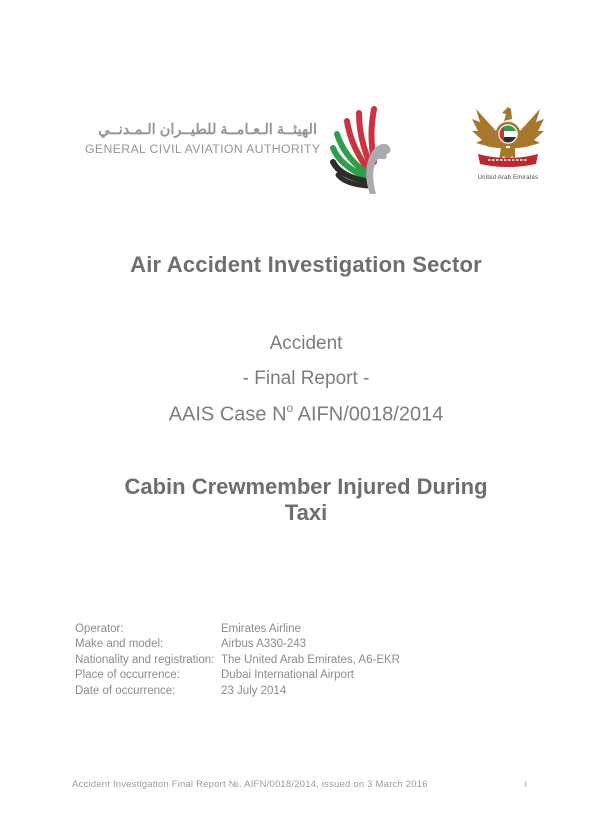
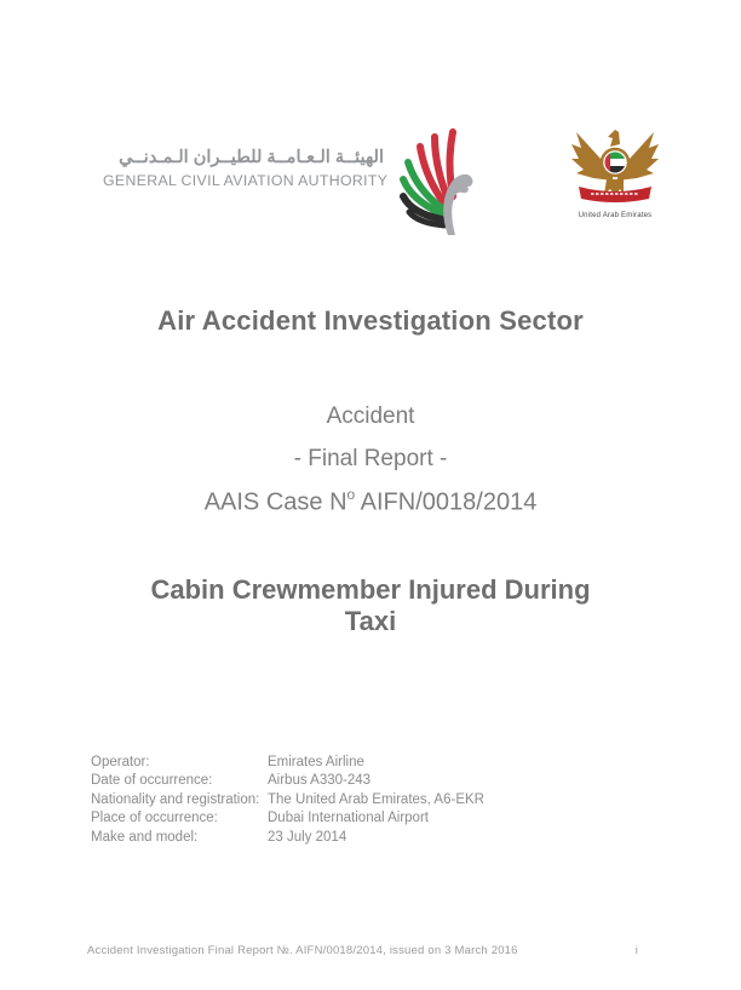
  الهيئــة الـعـامــة للطيــران الـمـدنــي
  GENERAL CIVIL AVIATION AUTHORITY
  Air Accident Investigation Sector
  Accident
  - Final Report -
  AAIS Case No AIFN/0018/2014
  Cabin Crewmember Injured During
  Taxi
  Operator:
  Emirates Airline
- Make and model:
+ Date of occurrence:
  Airbus A330-243
  Nationality and registration:
  The United Arab Emirates, A6-EKR
  Place of occurrence:
  Dubai International Airport
- Date of occurrence:
+ Make and model:
  23 July 2014
  Accident Investigation Final Report №. AIFN/0018/2014, issued on 3 March 2016
  i
